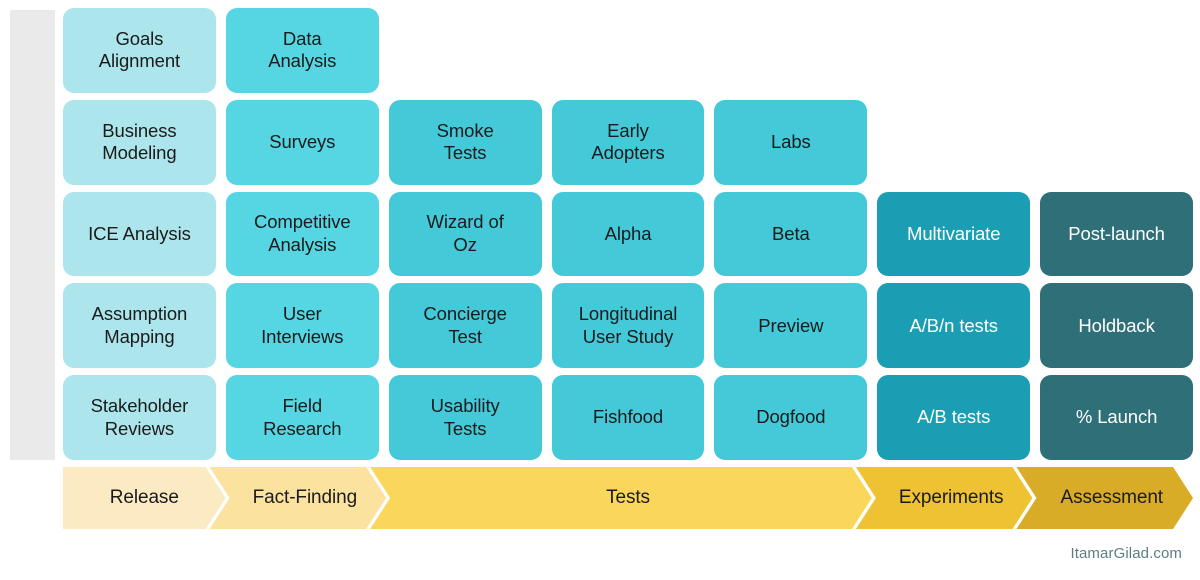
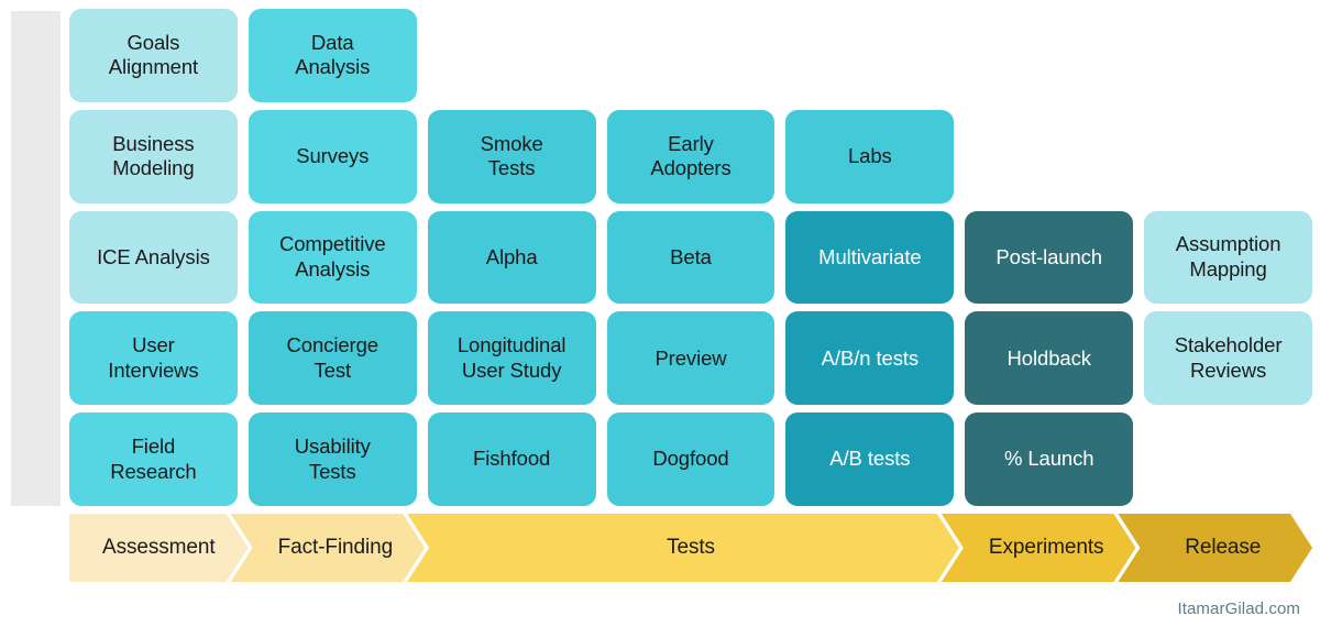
  Goals
  Alignment
  Data
  Analysis
  Business
  Modeling
  Surveys
  Smoke
  Tests
  Early
  Adopters
  Labs
  ICE Analysis
  Competitive
  Analysis
- Wizard of
- Oz
  Alpha
  Beta
  Multivariate
  Post-launch
  Assumption
  Mapping
  User
  Interviews
  Concierge
  Test
  Longitudinal
  User Study
  Preview
  A/B/n tests
  Holdback
  Stakeholder
  Reviews
  Field
  Research
  Usability
  Tests
  Fishfood
  Dogfood
  A/B tests
  % Launch
- Release
+ Assessment
  Fact-Finding
  Tests
  Experiments
- Assessment
+ Release
  ItamarGilad.com
